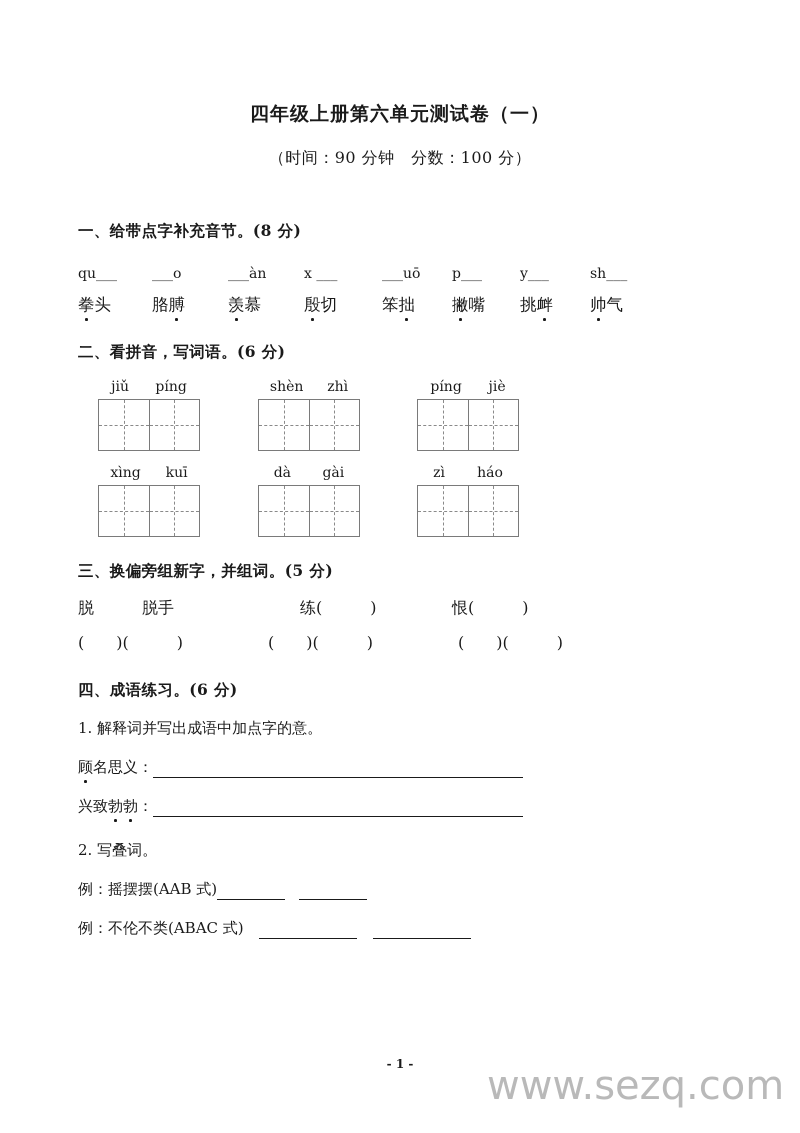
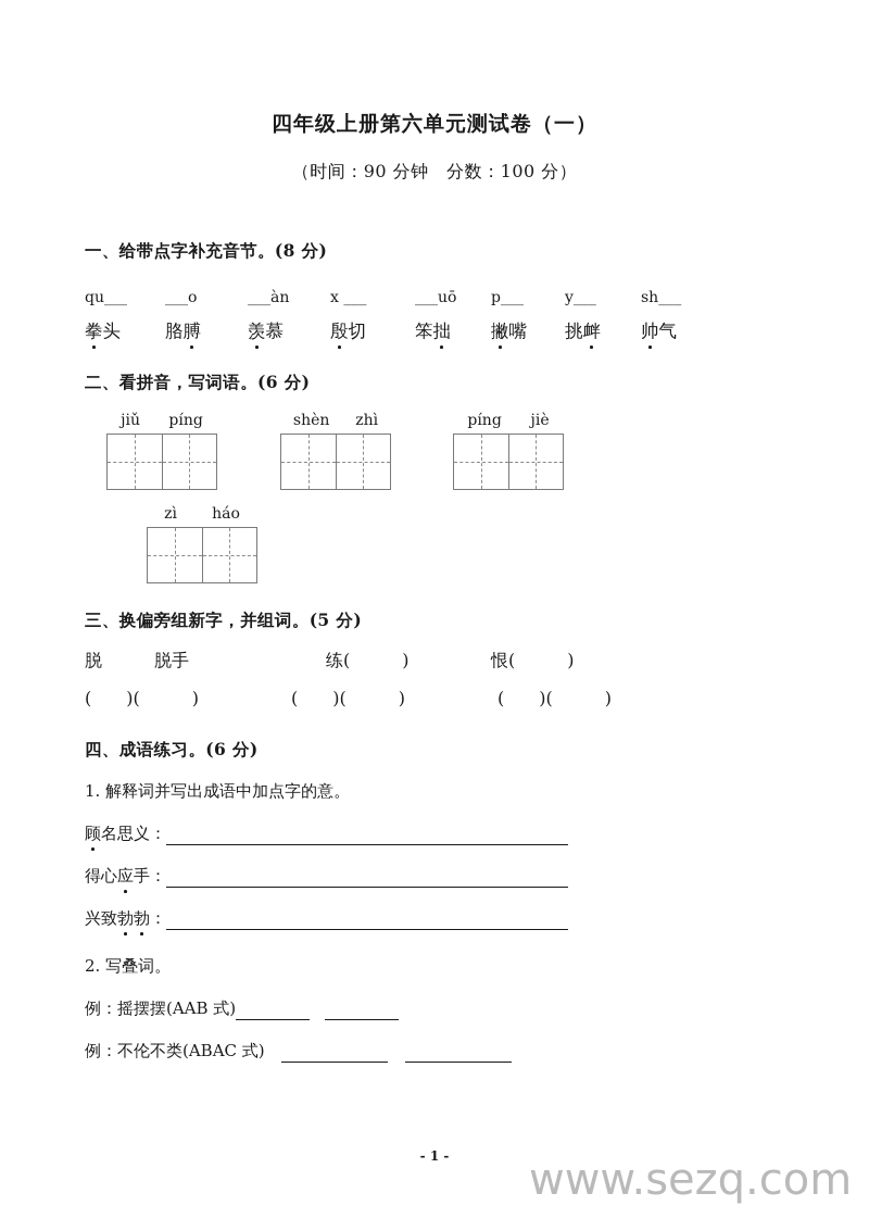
  四年级上册第六单元测试卷（一）
  （时间：90 分钟 分数：100 分）
  一、给带点字补充音节。(8 分)
  qu___
  ___o
  ___àn
  x ___
  ___uō
  p___
  y___
  sh___
  拳头
  胳膊
  羡慕
  殷切
  笨拙
  撇嘴
  挑衅
  帅气
  二、看拼音，写词语。(6 分)
  jiǔ
  píng
  shèn
  zhì
  píng
  jiè
- xìng
- kuī
- dà
- gài
  zì
  háo
  三、换偏旁组新字，并组词。(5 分)
  脱
  脱手
  练( )
  恨( )
  ( )( )
  ( )( )
  ( )( )
  四、成语练习。(6 分)
  1. 解释词并写出成语中加点字的意。
  顾名思义：
+ 得心应手：
  兴致勃勃：
  2. 写叠词。
  例：摇摆摆(AAB 式)
  例：不伦不类(ABAC 式)
  - 1 -
  www.sezq.com
